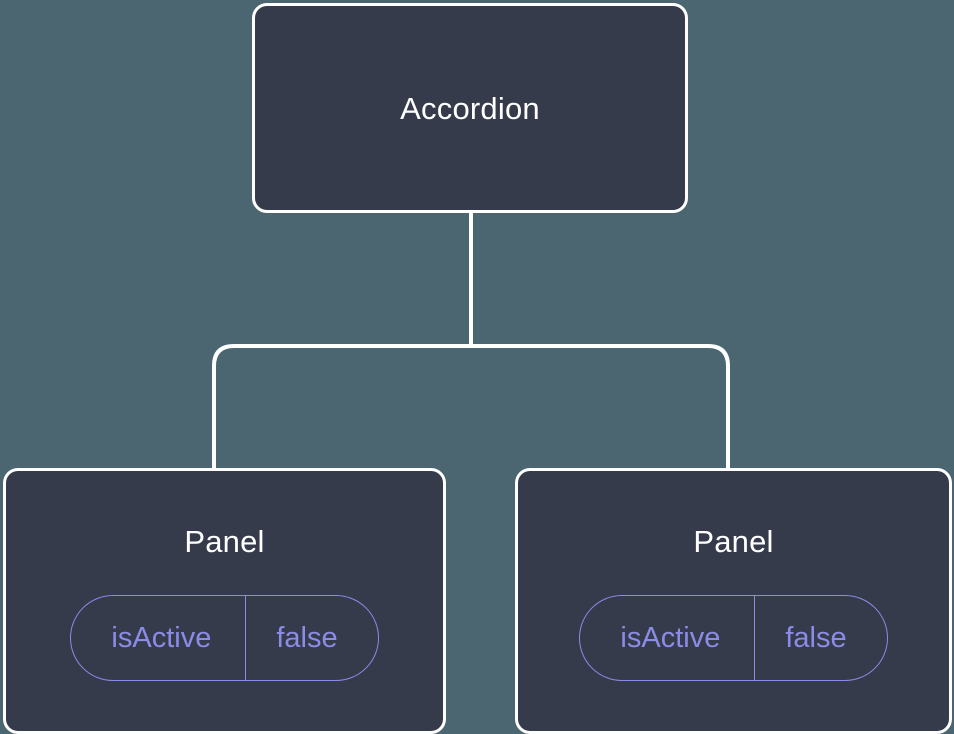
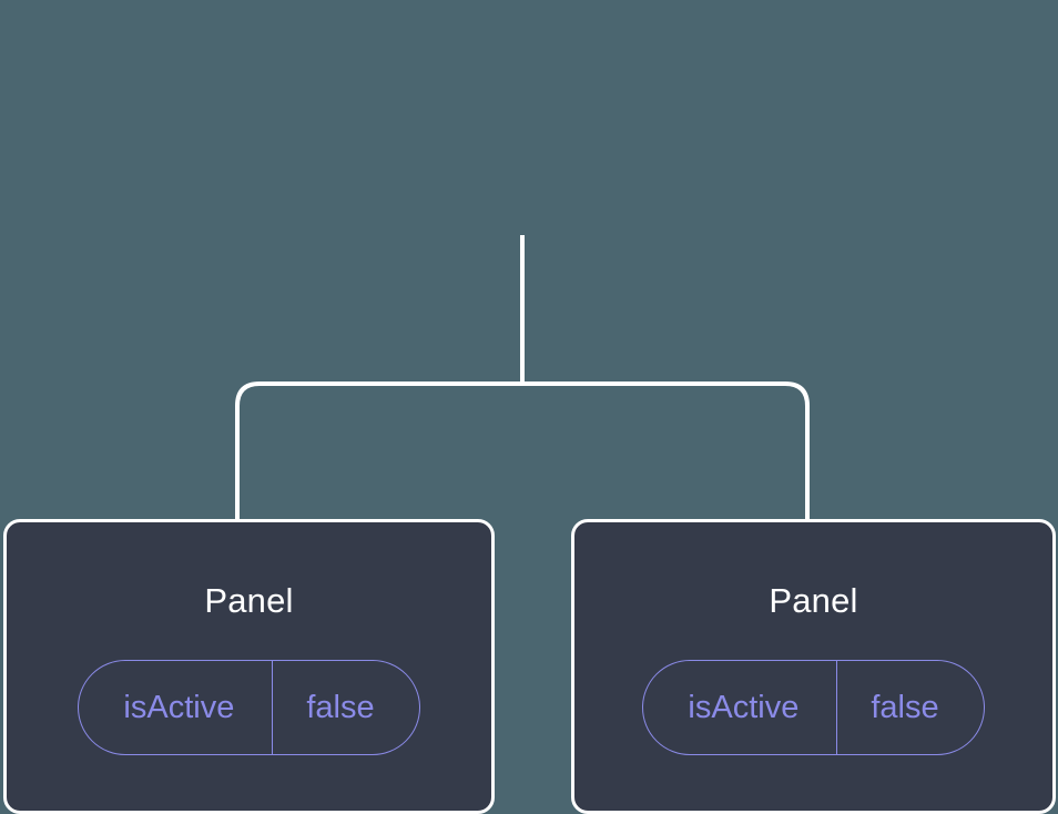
- Accordion
  Panel
  isActive
  false
  Panel
  isActive
  false
